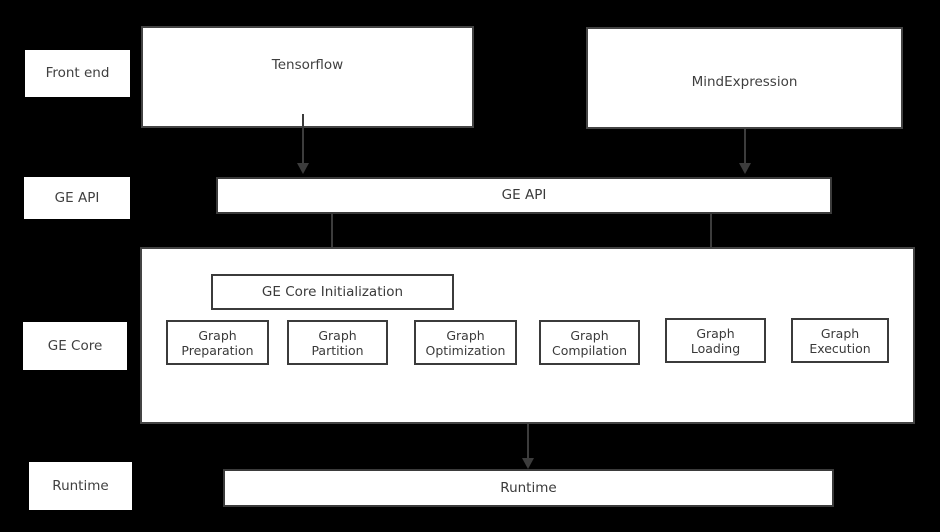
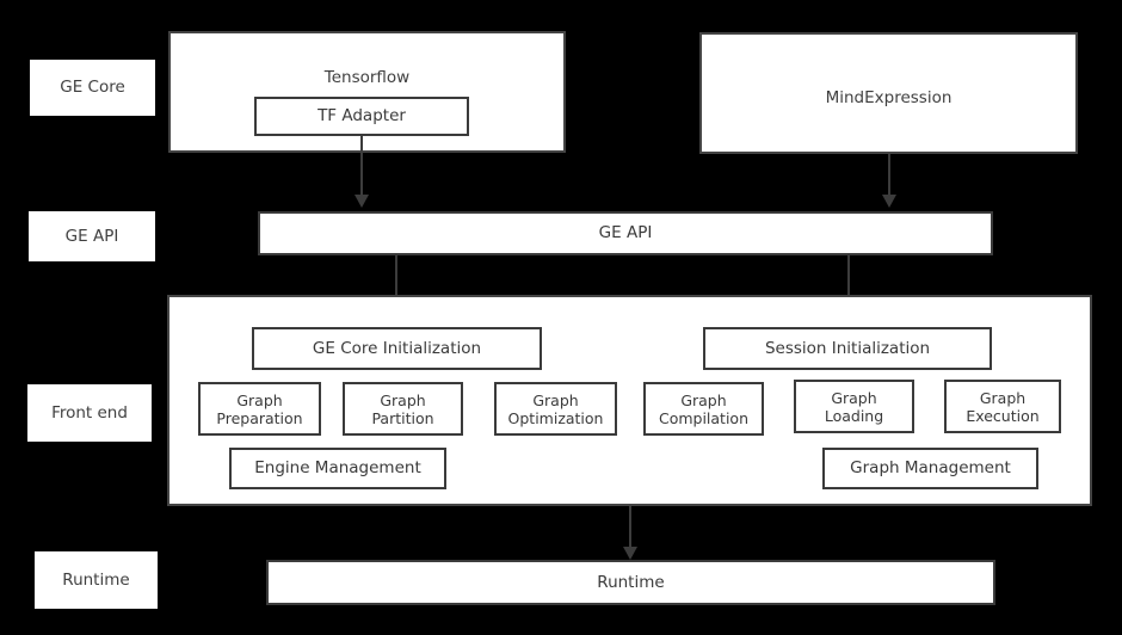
- Front end
+ GE Core
  GE API
- GE Core
+ Front end
  Runtime
  Tensorflow
+ TF Adapter
  MindExpression
  GE API
  GE Core Initialization
+ Session Initialization
  Graph
  Preparation
  Graph
  Partition
  Graph
  Optimization
  Graph
  Compilation
  Graph
  Loading
  Graph
  Execution
+ Engine Management
+ Graph Management
  Runtime
